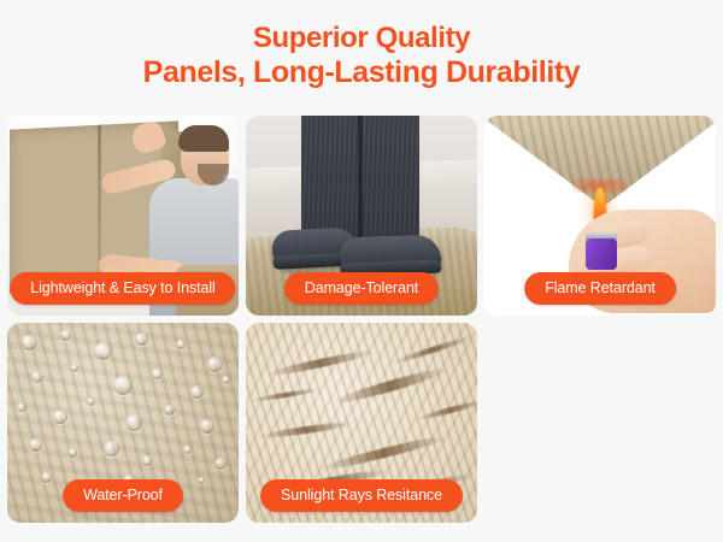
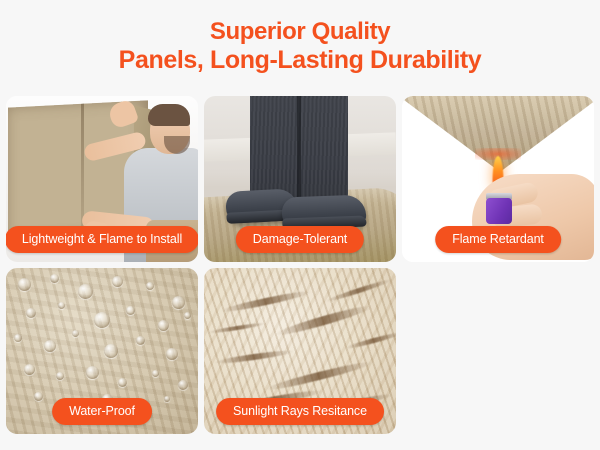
  Superior Quality
  Panels, Long-Lasting Durability
- Lightweight & Easy to Install
+ Lightweight & Flame to Install
  Damage-Tolerant
  Flame Retardant
  Water-Proof
  Sunlight Rays Resitance
